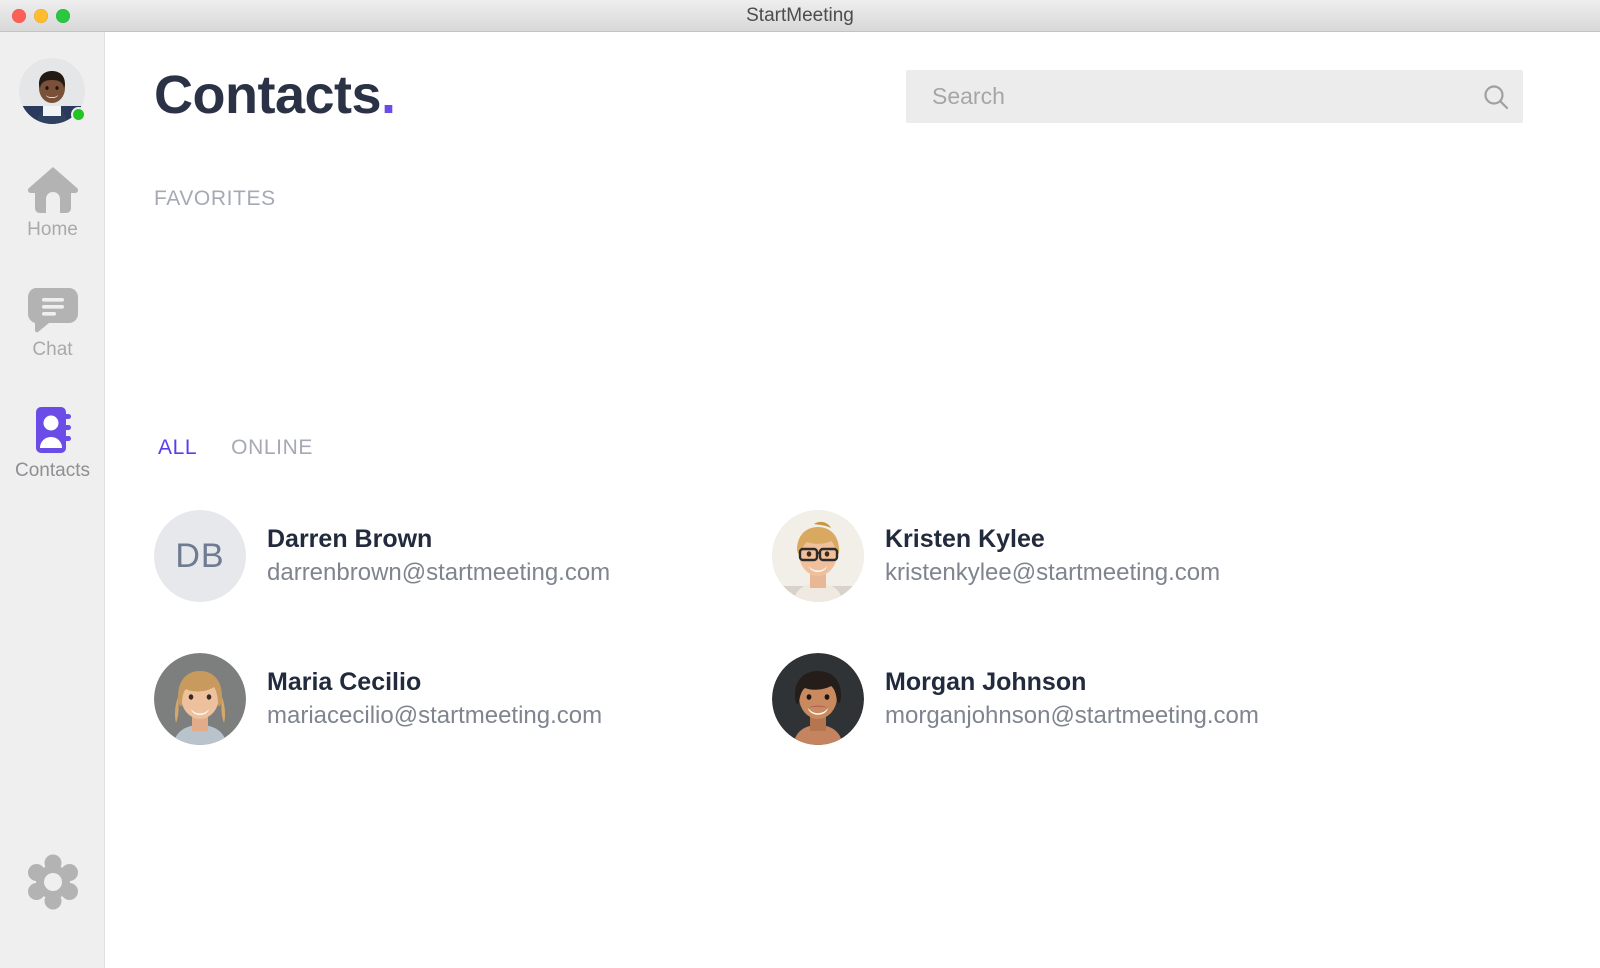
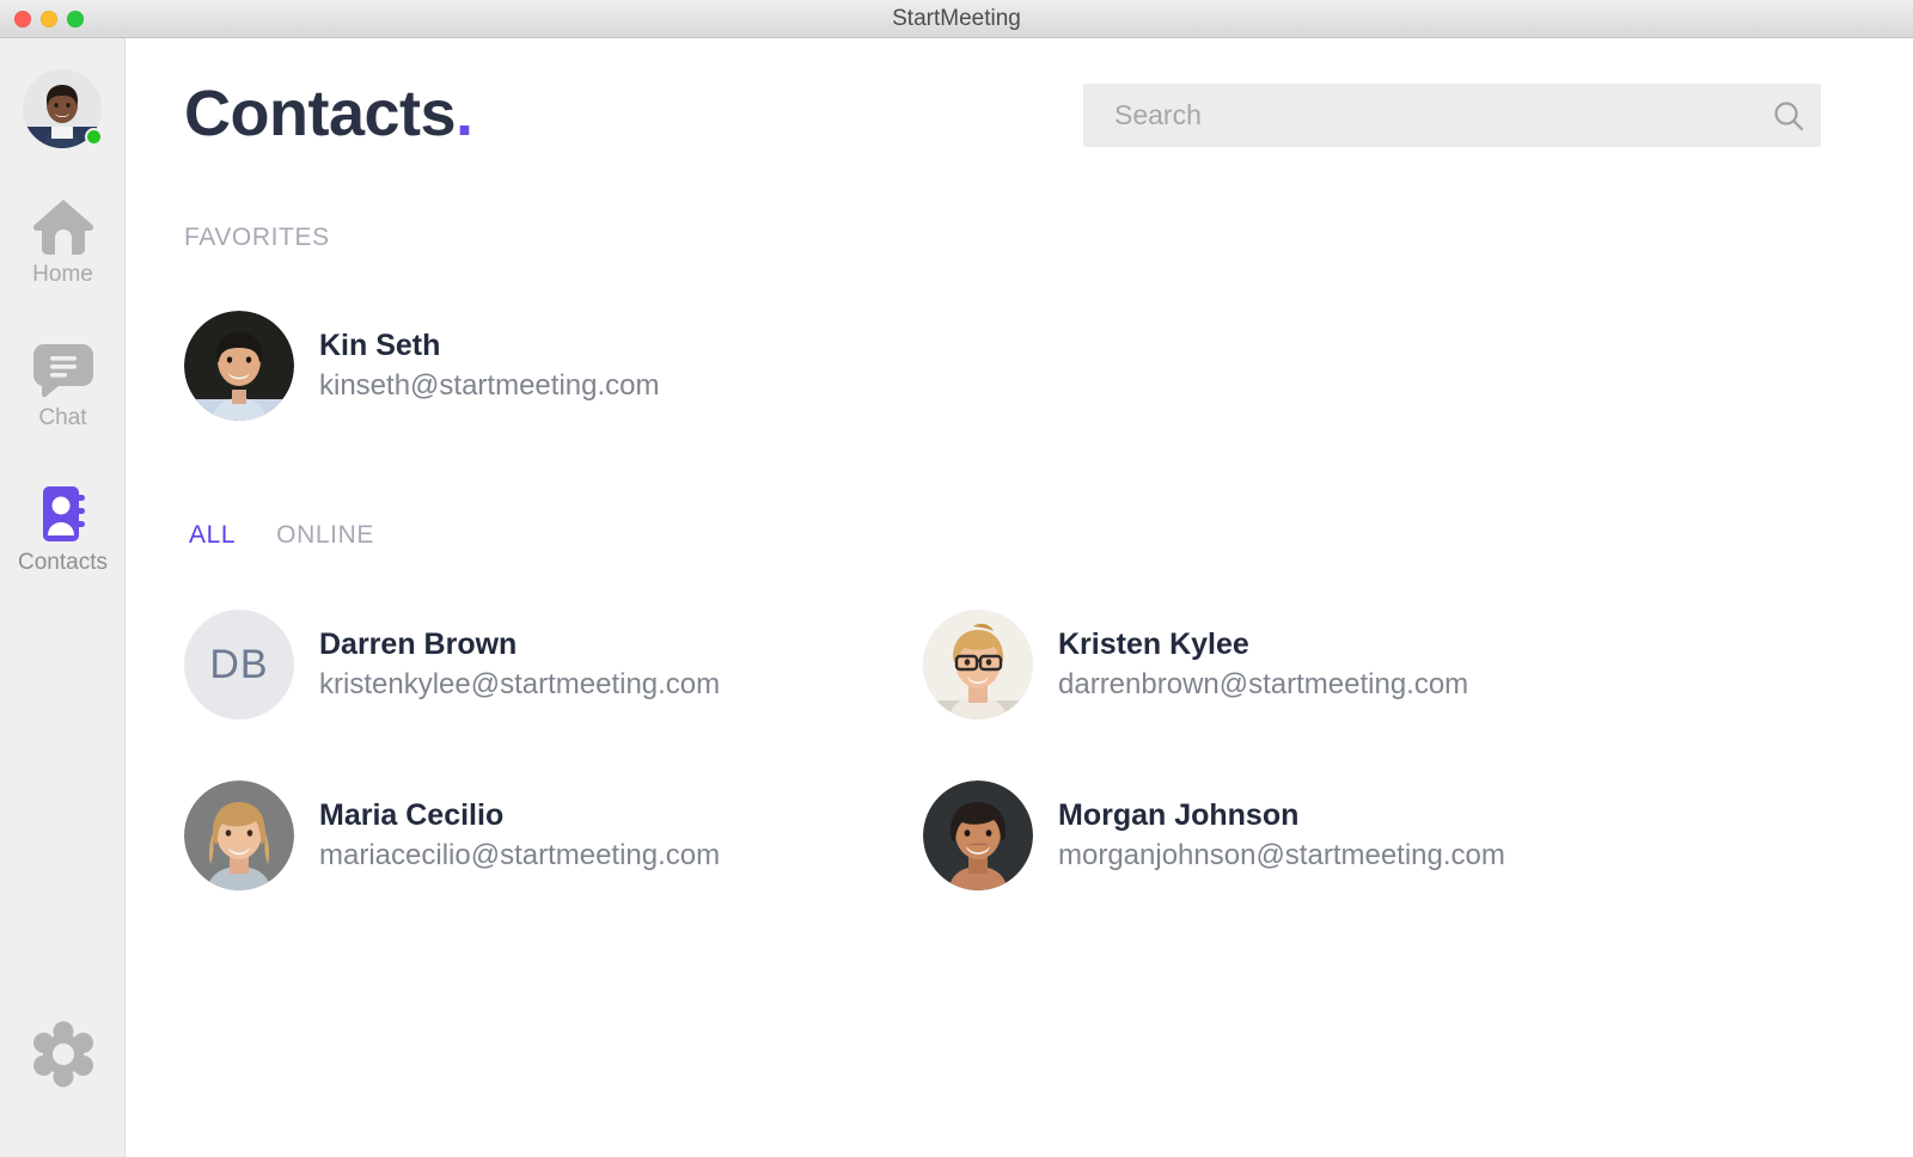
  StartMeeting
  Home
  Chat
  Contacts
  Contacts.
  Search
  FAVORITES
+ Kin Seth
+ kinseth@startmeeting.com
  ALL
  ONLINE
  DB
  Darren Brown
- darrenbrown@startmeeting.com
+ kristenkylee@startmeeting.com
  Kristen Kylee
- kristenkylee@startmeeting.com
+ darrenbrown@startmeeting.com
  Maria Cecilio
  mariacecilio@startmeeting.com
  Morgan Johnson
  morganjohnson@startmeeting.com
